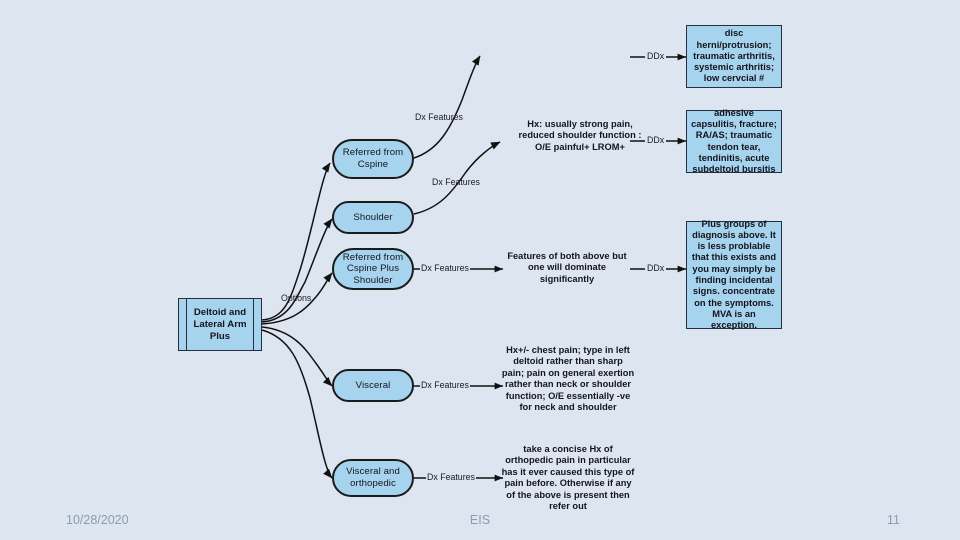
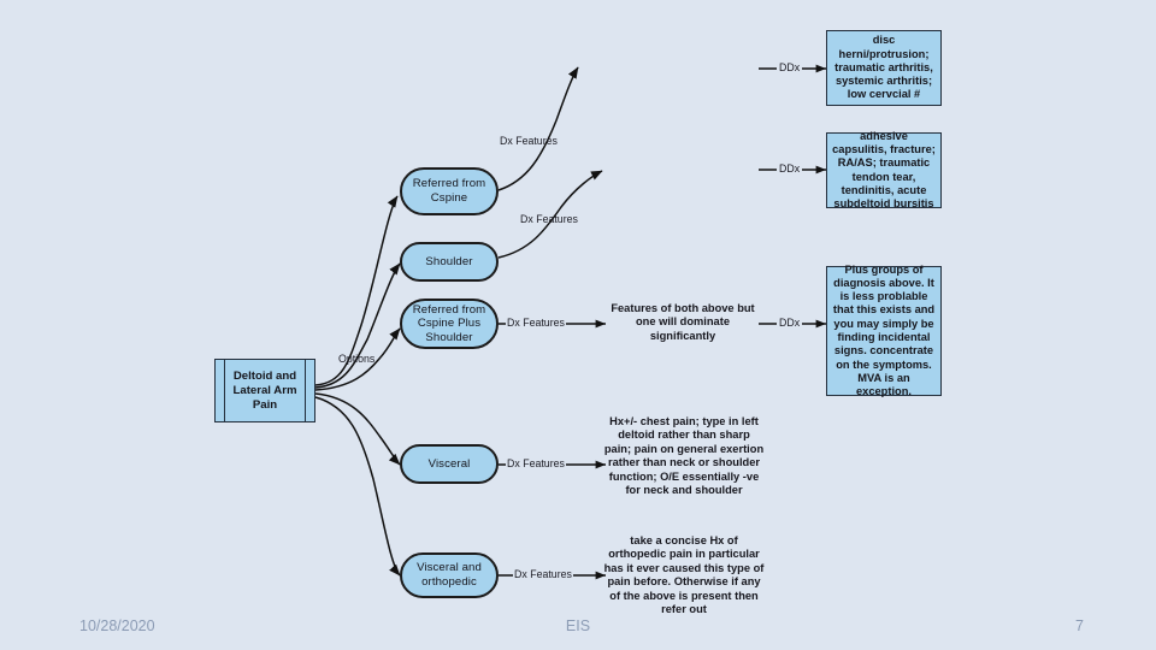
- Deltoid and Lateral Arm Plus
+ Deltoid and Lateral Arm Pain
  Referred from Cspine
  Shoulder
  Referred from Cspine Plus Shoulder
  Visceral
  Visceral and orthopedic
  Options
  Dx Features
  Dx Features
  Dx Features
  Dx Features
  Dx Features
  DDx
  DDx
  DDx
- Hx: usually strong pain, reduced shoulder function : O/E painful+ LROM+
  Features of both above but one will dominate significantly
  Hx+/- chest pain; type in left deltoid rather than sharp pain; pain on general exertion rather than neck or shoulder function; O/E essentially -ve for neck and shoulder
  take a concise Hx of orthopedic pain in particular has it ever caused this type of pain before. Otherwise if any of the above is present then refer out
  disc herni/protrusion; traumatic arthritis, systemic arthritis; low cervcial #
  adhesive capsulitis, fracture; RA/AS; traumatic tendon tear, tendinitis, acute subdeltoid bursitis
  Plus groups of diagnosis above. It is less problable that this exists and you may simply be finding incidental signs. concentrate on the symptoms. MVA is an exception.
  10/28/2020
  EIS
- 11
+ 7
